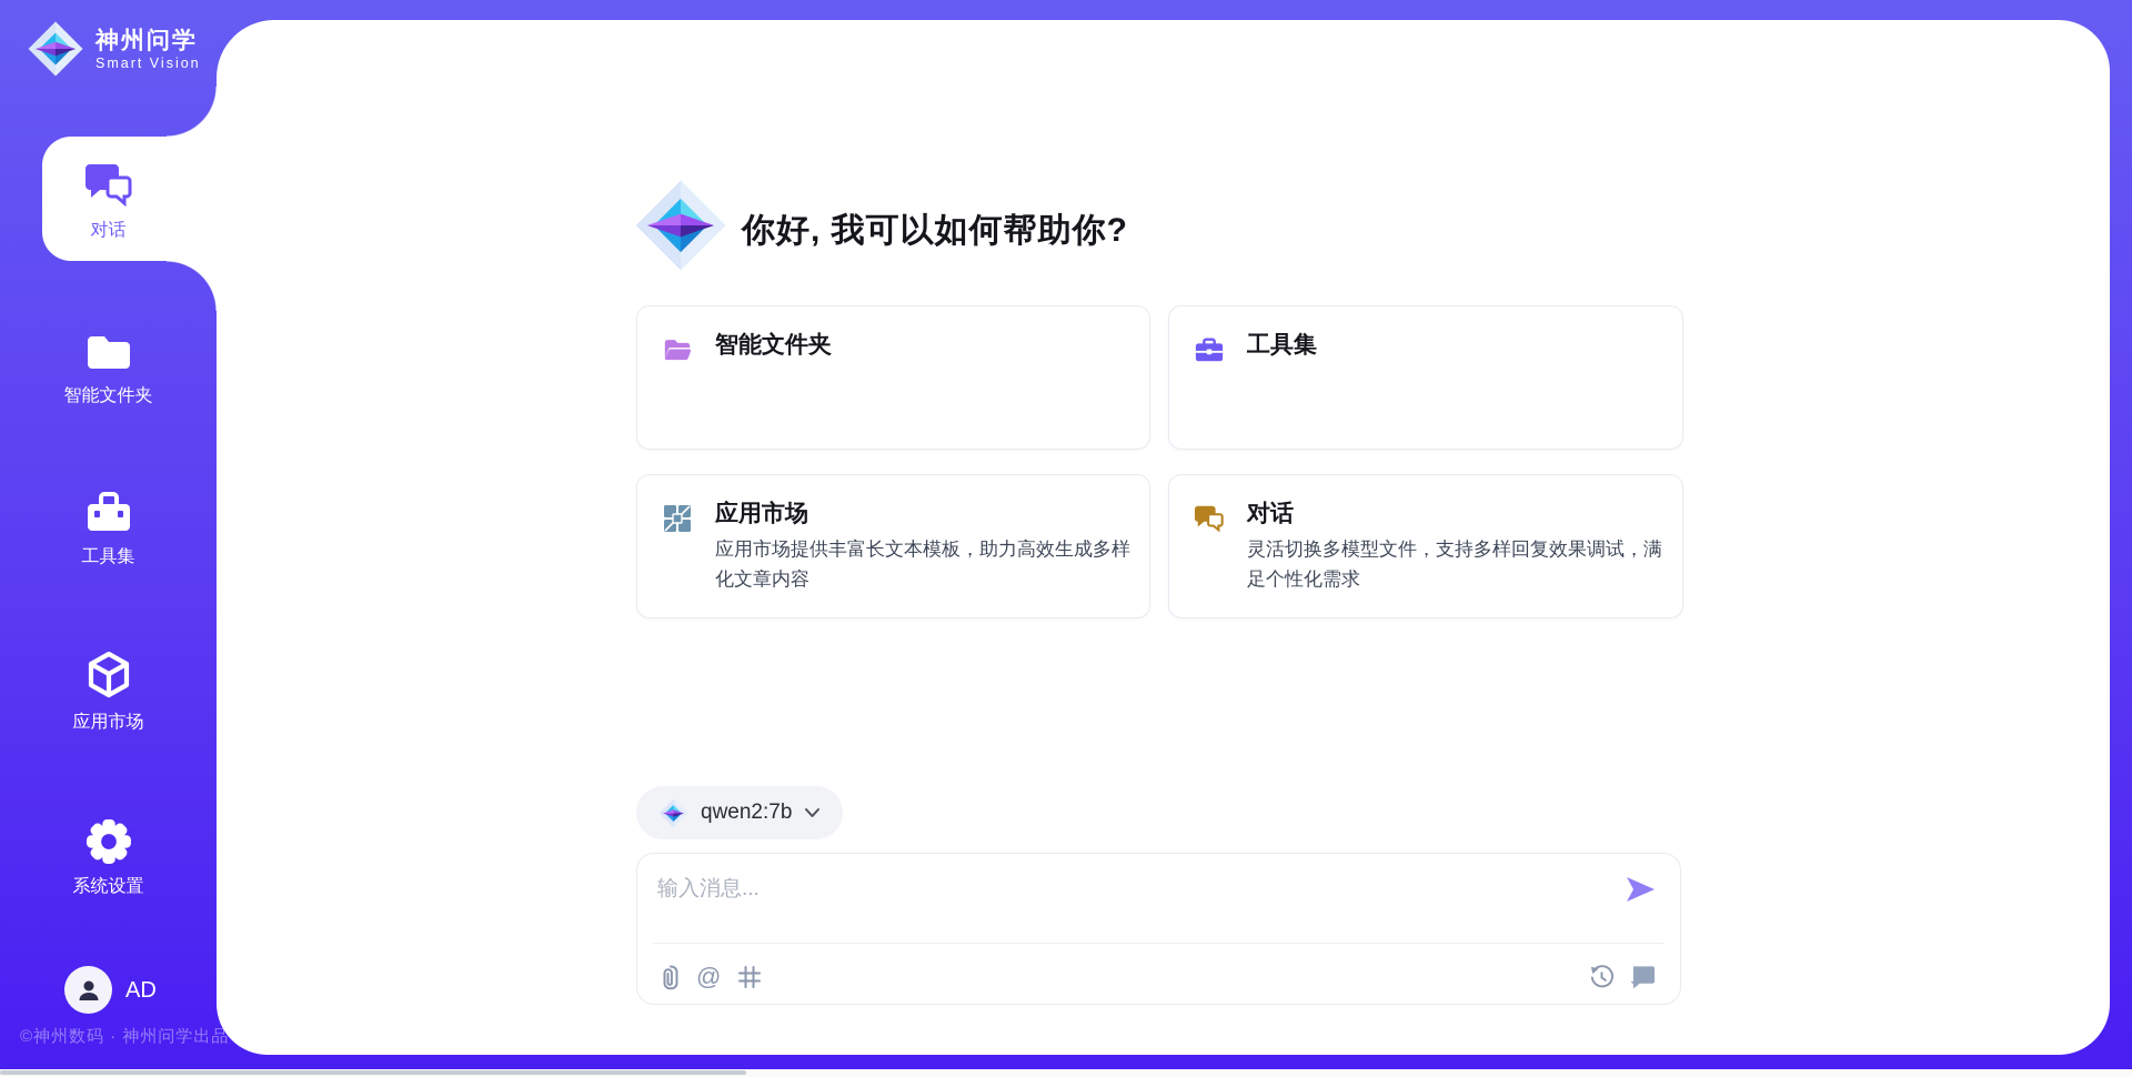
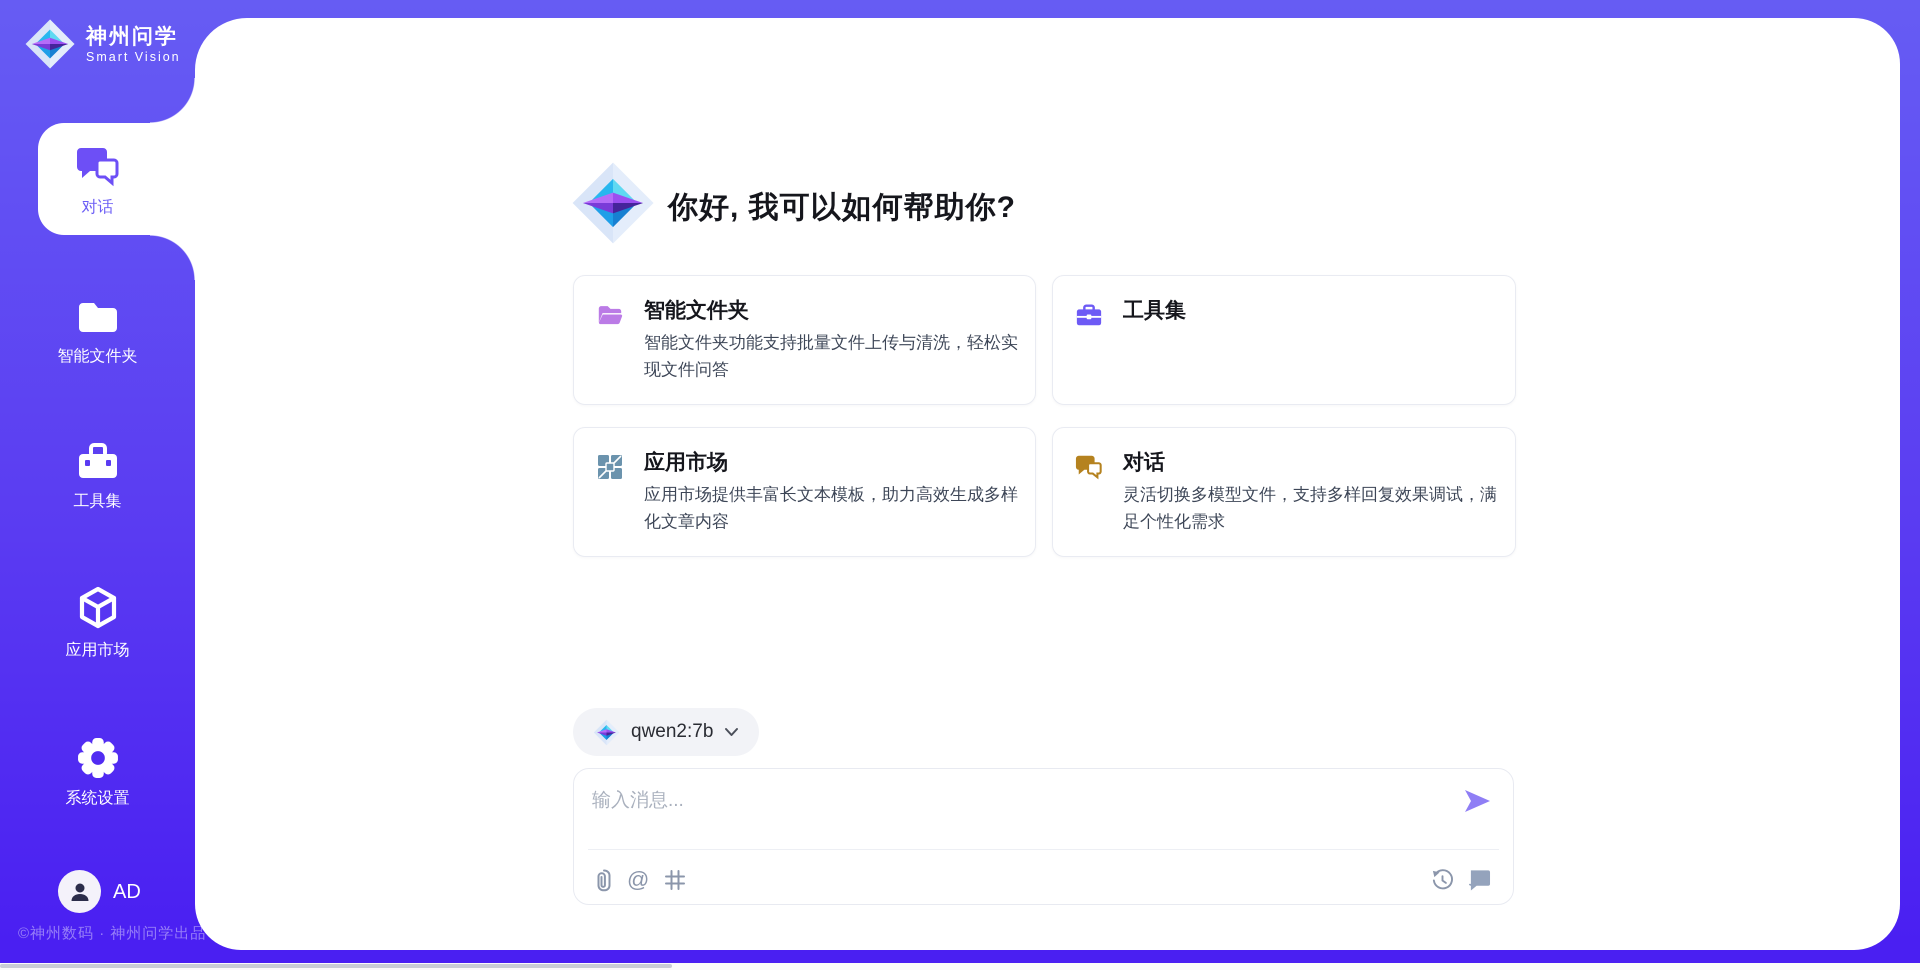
  神州问学
  Smart Vision
  对话
  智能文件夹
  工具集
  应用市场
  系统设置
  AD
  ©神州数码 · 神州问学出品
  你好, 我可以如何帮助你?
  智能文件夹
+ 智能文件夹功能支持批量文件上传与清洗，轻松实现文件问答
  工具集
  应用市场
  应用市场提供丰富长文本模板，助力高效生成多样化文章内容
  对话
  灵活切换多模型文件，支持多样回复效果调试，满足个性化需求
  qwen2:7b
  输入消息...
  @
